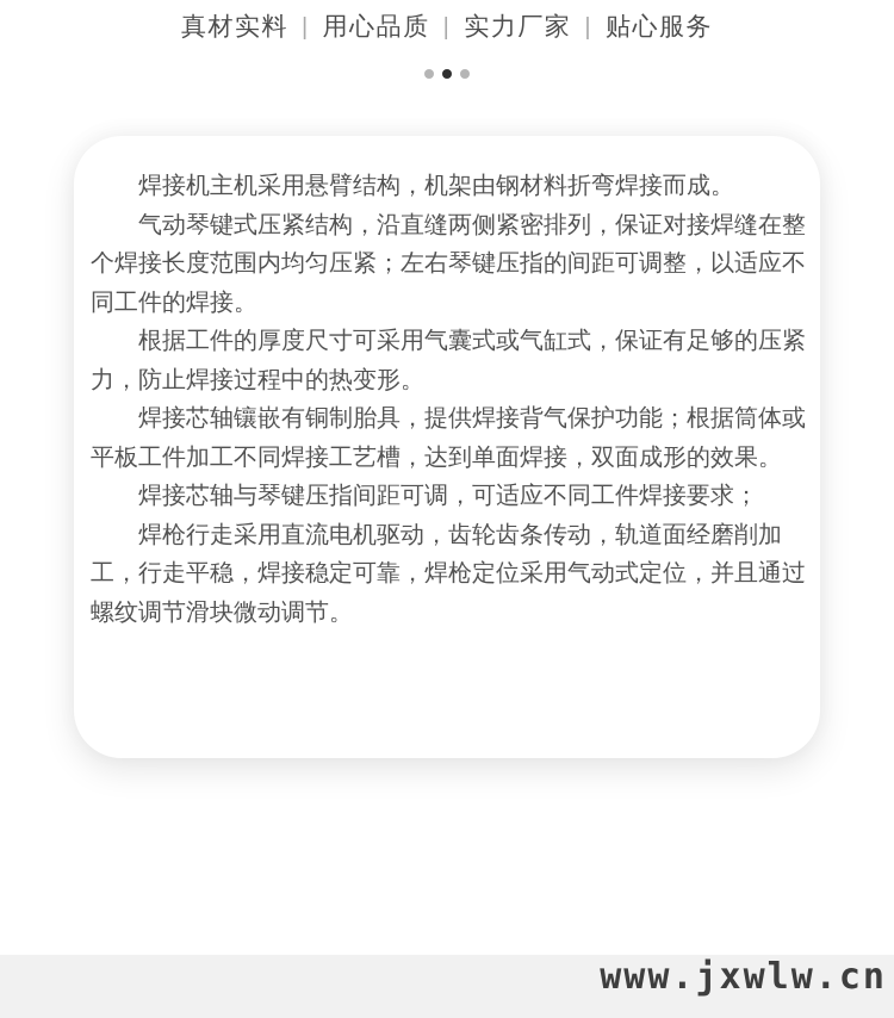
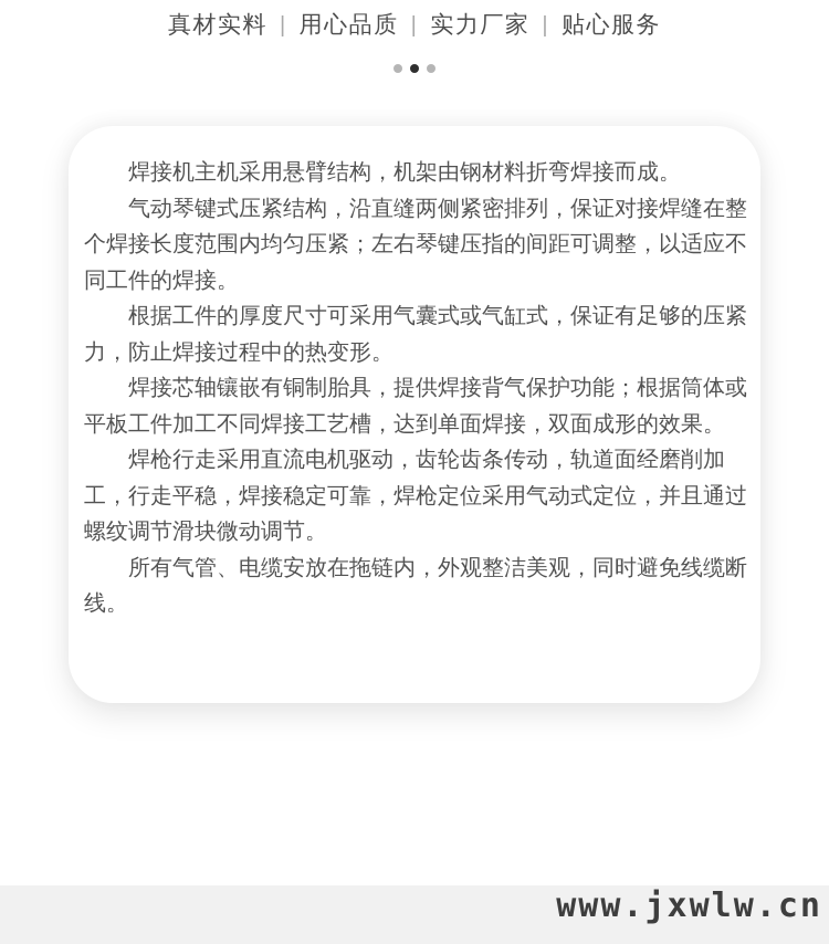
  真材实料 | 用心品质 | 实力厂家 | 贴心服务
  焊接机主机采用悬臂结构，机架由钢材料折弯焊接而成。
  气动琴键式压紧结构，沿直缝两侧紧密排列，保证对接焊缝在整个焊接长度范围内均匀压紧；左右琴键压指的间距可调整，以适应不同工件的焊接。
  根据工件的厚度尺寸可采用气囊式或气缸式，保证有足够的压紧力，防止焊接过程中的热变形。
  焊接芯轴镶嵌有铜制胎具，提供焊接背气保护功能；根据筒体或平板工件加工不同焊接工艺槽，达到单面焊接，双面成形的效果。
- 焊接芯轴与琴键压指间距可调，可适应不同工件焊接要求；
  焊枪行走采用直流电机驱动，齿轮齿条传动，轨道面经磨削加工，行走平稳，焊接稳定可靠，焊枪定位采用气动式定位，并且通过螺纹调节滑块微动调节。
+ 所有气管、电缆安放在拖链内，外观整洁美观，同时避免线缆断线。
  www.jxwlw.cn
